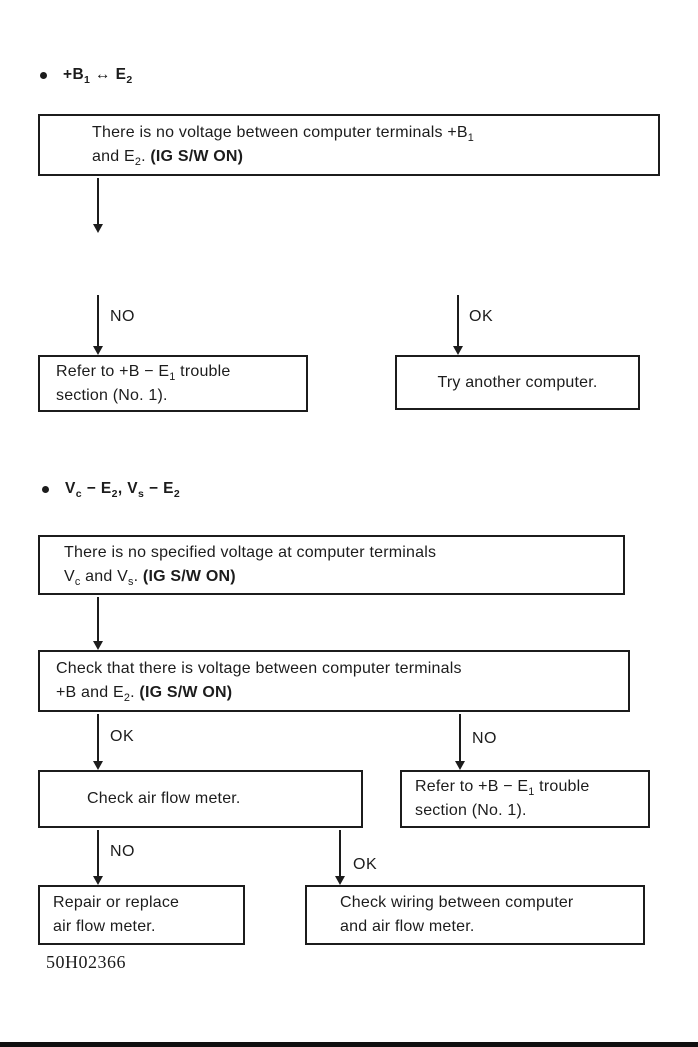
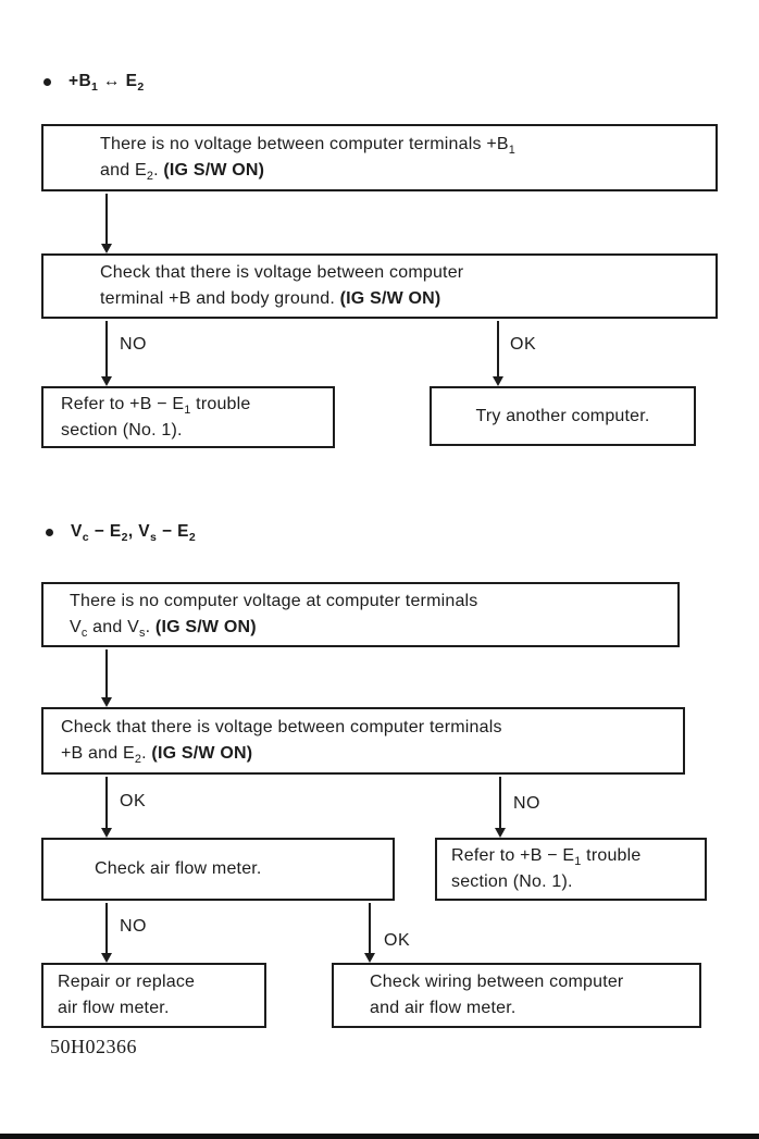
  +B1 ↔ E2
  There is no voltage between computer terminals +B1
  and E2. (IG S/W ON)
+ Check that there is voltage between computer
+ terminal +B and body ground. (IG S/W ON)
  NO
  OK
  Refer to +B − E1 trouble
  section (No. 1).
  Try another computer.
  Vc − E2, Vs − E2
- There is no specified voltage at computer terminals
+ There is no computer voltage at computer terminals
  Vc and Vs. (IG S/W ON)
  Check that there is voltage between computer terminals
  +B and E2. (IG S/W ON)
  OK
  NO
  Check air flow meter.
  Refer to +B − E1 trouble
  section (No. 1).
  NO
  OK
  Repair or replace
  air flow meter.
  Check wiring between computer
  and air flow meter.
  50H02366
